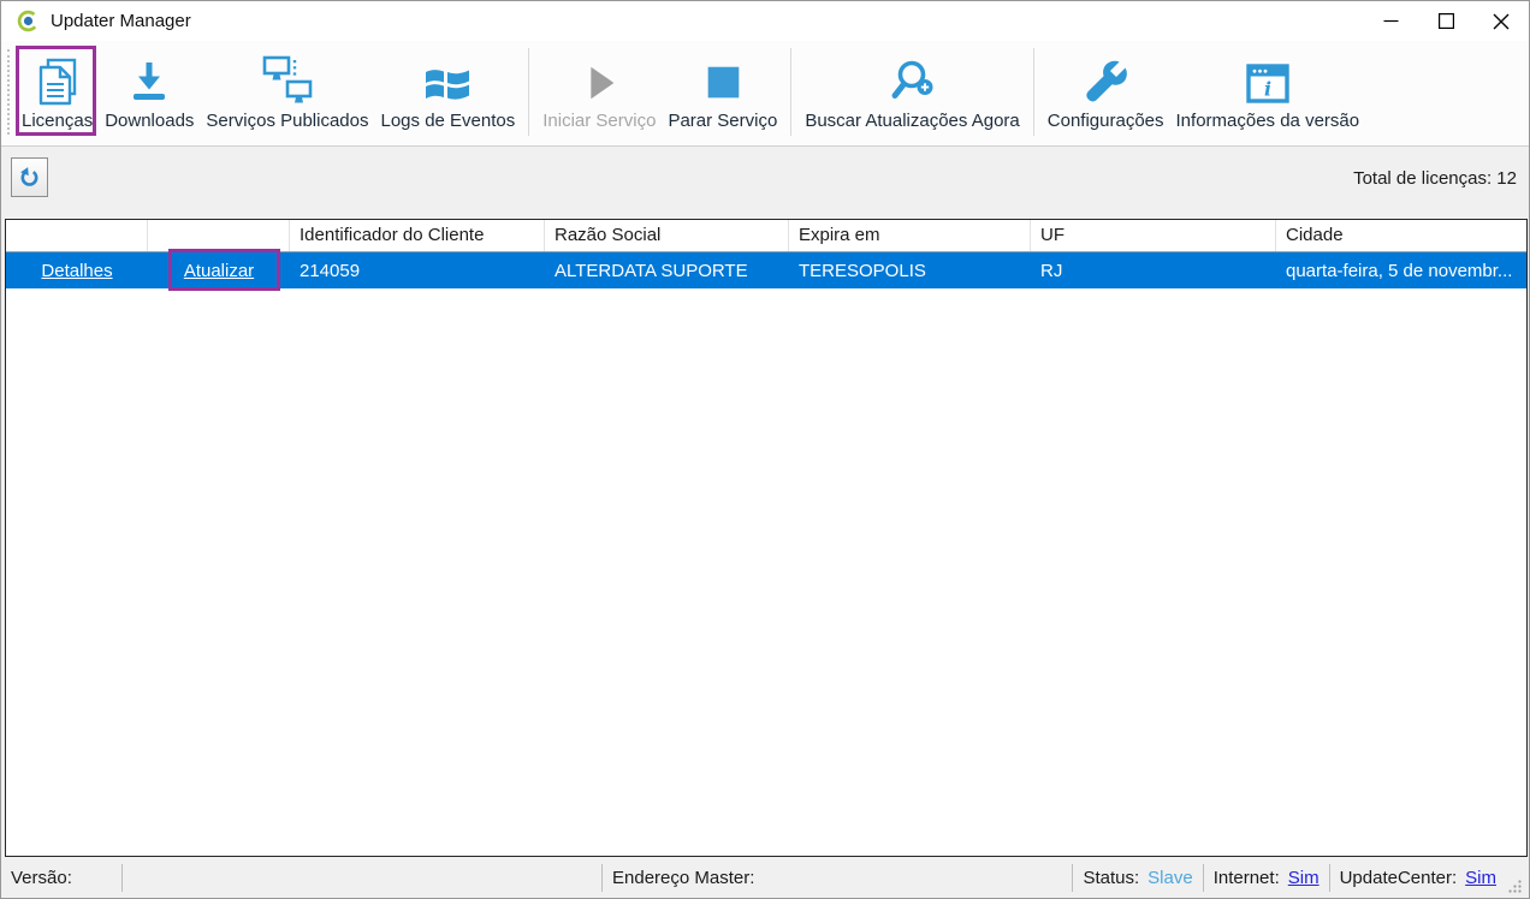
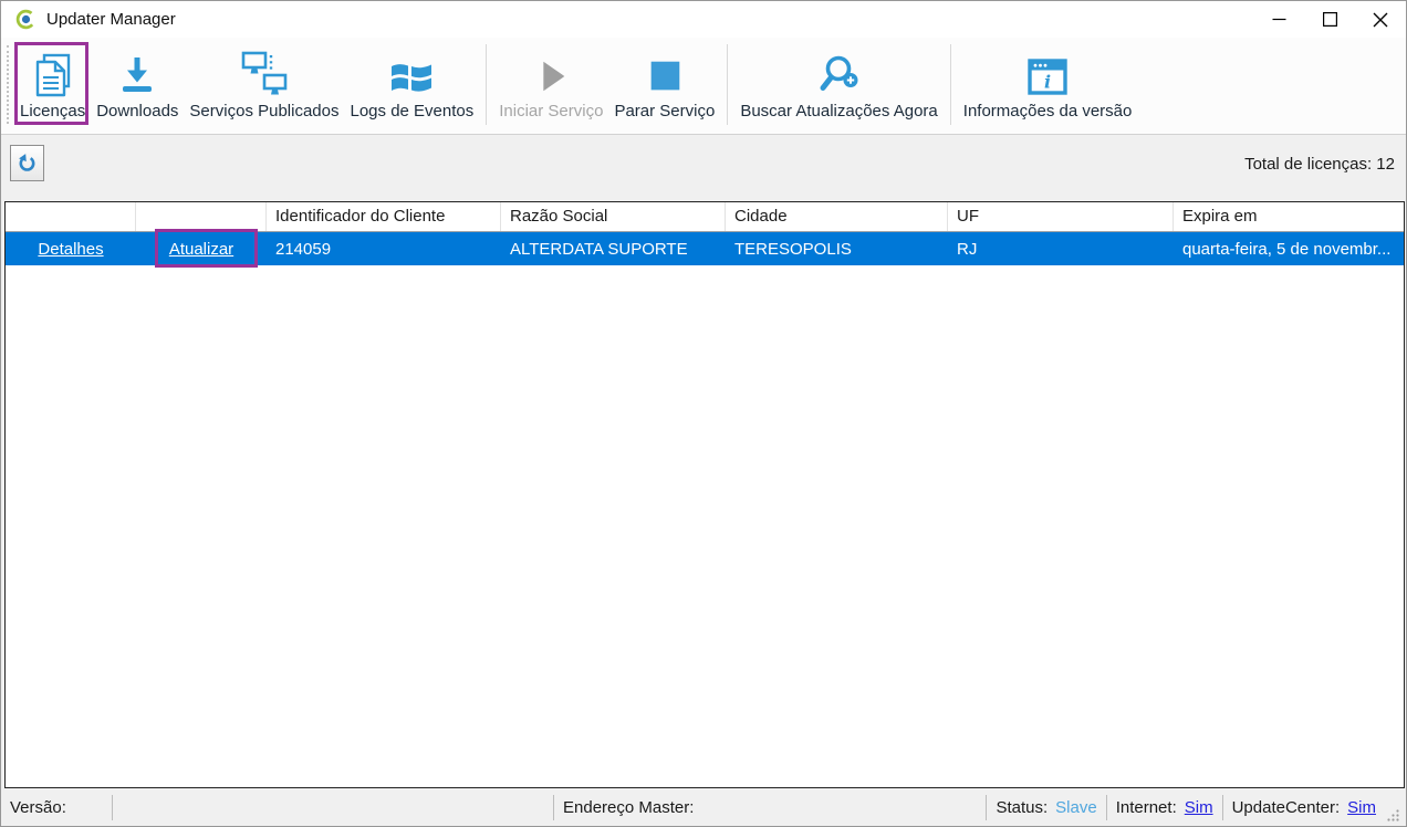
  Updater Manager
  Licenças
  Downloads
  Serviços Publicados
  Logs de Eventos
  Iniciar Serviço
  Parar Serviço
  Buscar Atualizações Agora
- Configurações
  i
  Informações da versão
  Total de licenças: 12
  Identificador do Cliente
  Razão Social
- Expira em
+ Cidade
  UF
- Cidade
+ Expira em
  Detalhes
  Atualizar
  214059
  ALTERDATA SUPORTE
  TERESOPOLIS
  RJ
  quarta-feira, 5 de novembr...
  Versão:
  Endereço Master:
  Status:
  Slave
  Internet:
  Sim
  UpdateCenter:
  Sim
